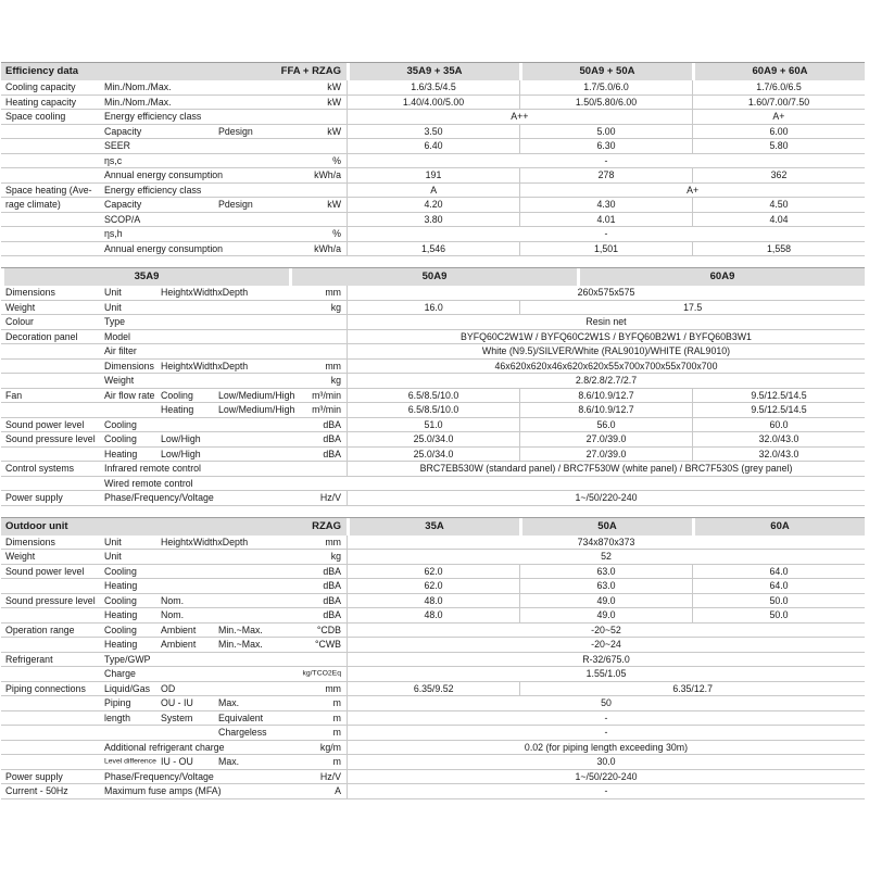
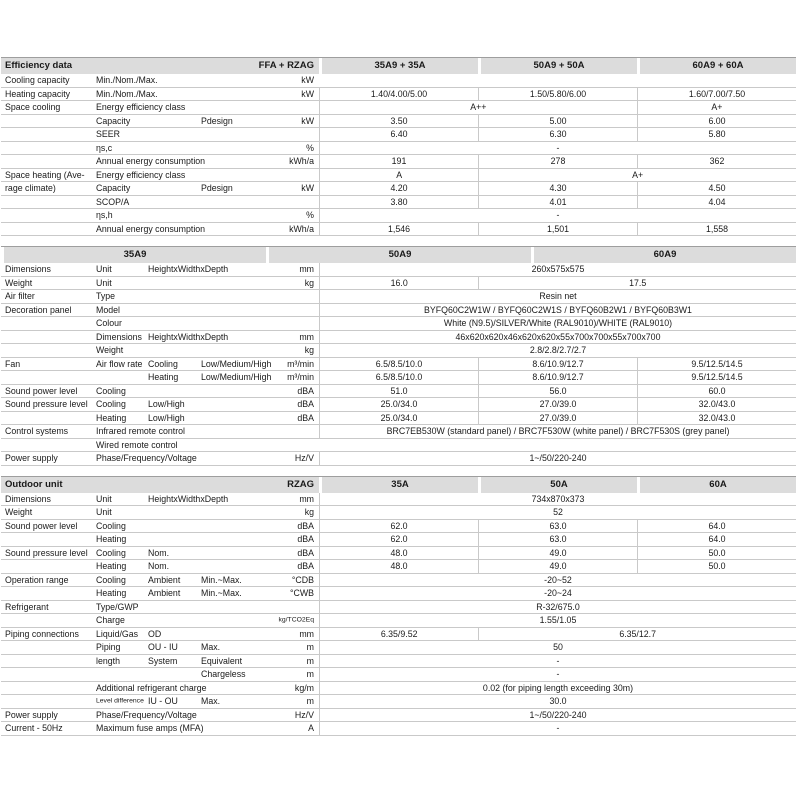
  Efficiency data
  FFA + RZAG
  35A9 + 35A
  50A9 + 50A
  60A9 + 60A
  Cooling capacity
  Min./Nom./Max.
  kW
- 1.6/3.5/4.5
- 1.7/5.0/6.0
- 1.7/6.0/6.5
  Heating capacity
  Min./Nom./Max.
  kW
  1.40/4.00/5.00
  1.50/5.80/6.00
  1.60/7.00/7.50
  Space cooling
  Energy efficiency class
  A++
  A+
  Capacity
  Pdesign
  kW
  3.50
  5.00
  6.00
  SEER
  6.40
  6.30
  5.80
  ηs,c
  %
  -
  Annual energy consumption
  kWh/a
  191
  278
  362
  Space heating (Ave-
  Energy efficiency class
  A
  A+
  rage climate)
  Capacity
  Pdesign
  kW
  4.20
  4.30
  4.50
  SCOP/A
  3.80
  4.01
  4.04
  ηs,h
  %
  -
  Annual energy consumption
  kWh/a
  1,546
  1,501
  1,558
  35A9
  50A9
  60A9
  Dimensions
  Unit
  HeightxWidthxDepth
  mm
  260x575x575
  Weight
  Unit
  kg
  16.0
  17.5
- Colour
+ Air filter
  Type
  Resin net
  Decoration panel
  Model
  BYFQ60C2W1W / BYFQ60C2W1S / BYFQ60B2W1 / BYFQ60B3W1
- Air filter
+ Colour
  White (N9.5)/SILVER/White (RAL9010)/WHITE (RAL9010)
  Dimensions
  HeightxWidthxDepth
  mm
  46x620x620x46x620x620x55x700x700x55x700x700
  Weight
  kg
  2.8/2.8/2.7/2.7
  Fan
  Air flow rate
  Cooling
  Low/Medium/High
  m³/min
  6.5/8.5/10.0
  8.6/10.9/12.7
  9.5/12.5/14.5
  Heating
  Low/Medium/High
  m³/min
  6.5/8.5/10.0
  8.6/10.9/12.7
  9.5/12.5/14.5
  Sound power level
  Cooling
  dBA
  51.0
  56.0
  60.0
  Sound pressure level
  Cooling
  Low/High
  dBA
  25.0/34.0
  27.0/39.0
  32.0/43.0
  Heating
  Low/High
  dBA
  25.0/34.0
  27.0/39.0
  32.0/43.0
  Control systems
  Infrared remote control
  BRC7EB530W (standard panel) / BRC7F530W (white panel) / BRC7F530S (grey panel)
  Wired remote control
  Power supply
  Phase/Frequency/Voltage
  Hz/V
  1~/50/220-240
  Outdoor unit
  RZAG
  35A
  50A
  60A
  Dimensions
  Unit
  HeightxWidthxDepth
  mm
  734x870x373
  Weight
  Unit
  kg
  52
  Sound power level
  Cooling
  dBA
  62.0
  63.0
  64.0
  Heating
  dBA
  62.0
  63.0
  64.0
  Sound pressure level
  Cooling
  Nom.
  dBA
  48.0
  49.0
  50.0
  Heating
  Nom.
  dBA
  48.0
  49.0
  50.0
  Operation range
  Cooling
  Ambient
  Min.~Max.
  °CDB
  -20~52
  Heating
  Ambient
  Min.~Max.
  °CWB
  -20~24
  Refrigerant
  Type/GWP
  R-32/675.0
  Charge
  1.55/1.05
  Piping connections
  Liquid/Gas
  OD
  mm
  6.35/9.52
  6.35/12.7
  Piping
  OU - IU
  Max.
  m
  50
  length
  System
  Equivalent
  m
  -
  Chargeless
  m
  -
  Additional refrigerant charge
  kg/m
  0.02 (for piping length exceeding 30m)
  IU - OU
  Max.
  m
  30.0
  Power supply
  Phase/Frequency/Voltage
  Hz/V
  1~/50/220-240
  Current - 50Hz
  Maximum fuse amps (MFA)
  A
  -
